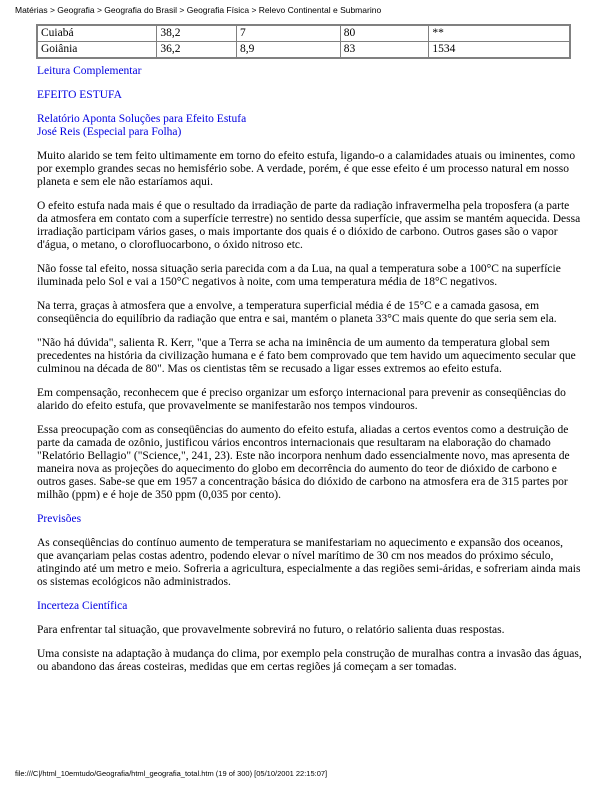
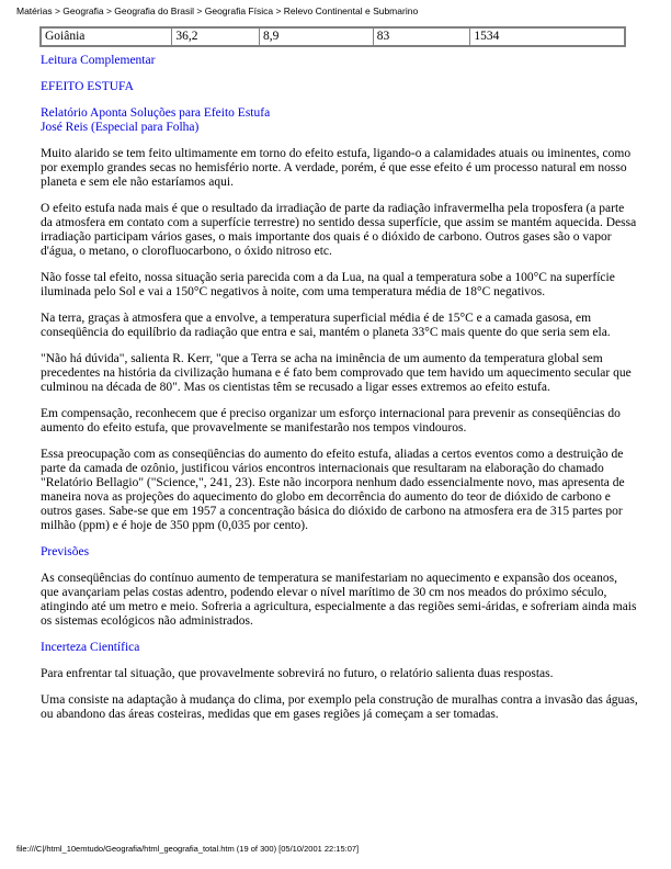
  Matérias > Geografia > Geografia do Brasil > Geografia Física > Relevo Continental e Submarino
- Cuiabá	38,2	7	80	**
  Goiânia	36,2	8,9	83	1534
  Leitura Complementar
  EFEITO ESTUFA
  Relatório Aponta Soluções para Efeito Estufa
  José Reis (Especial para Folha)
- Muito alarido se tem feito ultimamente em torno do efeito estufa, ligando-o a calamidades atuais ou iminentes, como por exemplo grandes secas no hemisfério sobe. A verdade, porém, é que esse efeito é um processo natural em nosso planeta e sem ele não estaríamos aqui.
+ Muito alarido se tem feito ultimamente em torno do efeito estufa, ligando-o a calamidades atuais ou iminentes, como por exemplo grandes secas no hemisfério norte. A verdade, porém, é que esse efeito é um processo natural em nosso planeta e sem ele não estaríamos aqui.
  O efeito estufa nada mais é que o resultado da irradiação de parte da radiação infravermelha pela troposfera (a parte da atmosfera em contato com a superfície terrestre) no sentido dessa superfície, que assim se mantém aquecida. Dessa irradiação participam vários gases, o mais importante dos quais é o dióxido de carbono. Outros gases são o vapor d'água, o metano, o clorofluocarbono, o óxido nitroso etc.
  Não fosse tal efeito, nossa situação seria parecida com a da Lua, na qual a temperatura sobe a 100°C na superfície iluminada pelo Sol e vai a 150°C negativos à noite, com uma temperatura média de 18°C negativos.
  Na terra, graças à atmosfera que a envolve, a temperatura superficial média é de 15°C e a camada gasosa, em conseqüência do equilíbrio da radiação que entra e sai, mantém o planeta 33°C mais quente do que seria sem ela.
  "Não há dúvida", salienta R. Kerr, "que a Terra se acha na iminência de um aumento da temperatura global sem precedentes na história da civilização humana e é fato bem comprovado que tem havido um aquecimento secular que culminou na década de 80". Mas os cientistas têm se recusado a ligar esses extremos ao efeito estufa.
- Em compensação, reconhecem que é preciso organizar um esforço internacional para prevenir as conseqüências do alarido do efeito estufa, que provavelmente se manifestarão nos tempos vindouros.
+ Em compensação, reconhecem que é preciso organizar um esforço internacional para prevenir as conseqüências do aumento do efeito estufa, que provavelmente se manifestarão nos tempos vindouros.
  Essa preocupação com as conseqüências do aumento do efeito estufa, aliadas a certos eventos como a destruição de parte da camada de ozônio, justificou vários encontros internacionais que resultaram na elaboração do chamado "Relatório Bellagio" ("Science,", 241, 23). Este não incorpora nenhum dado essencialmente novo, mas apresenta de maneira nova as projeções do aquecimento do globo em decorrência do aumento do teor de dióxido de carbono e outros gases. Sabe-se que em 1957 a concentração básica do dióxido de carbono na atmosfera era de 315 partes por milhão (ppm) e é hoje de 350 ppm (0,035 por cento).
  Previsões
  As conseqüências do contínuo aumento de temperatura se manifestariam no aquecimento e expansão dos oceanos, que avançariam pelas costas adentro, podendo elevar o nível marítimo de 30 cm nos meados do próximo século, atingindo até um metro e meio. Sofreria a agricultura, especialmente a das regiões semi-áridas, e sofreriam ainda mais os sistemas ecológicos não administrados.
  Incerteza Científica
  Para enfrentar tal situação, que provavelmente sobrevirá no futuro, o relatório salienta duas respostas.
- Uma consiste na adaptação à mudança do clima, por exemplo pela construção de muralhas contra a invasão das águas, ou abandono das áreas costeiras, medidas que em certas regiões já começam a ser tomadas.
+ Uma consiste na adaptação à mudança do clima, por exemplo pela construção de muralhas contra a invasão das águas, ou abandono das áreas costeiras, medidas que em gases regiões já começam a ser tomadas.
  file:///C|/html_10emtudo/Geografia/html_geografia_total.htm (19 of 300) [05/10/2001 22:15:07]
